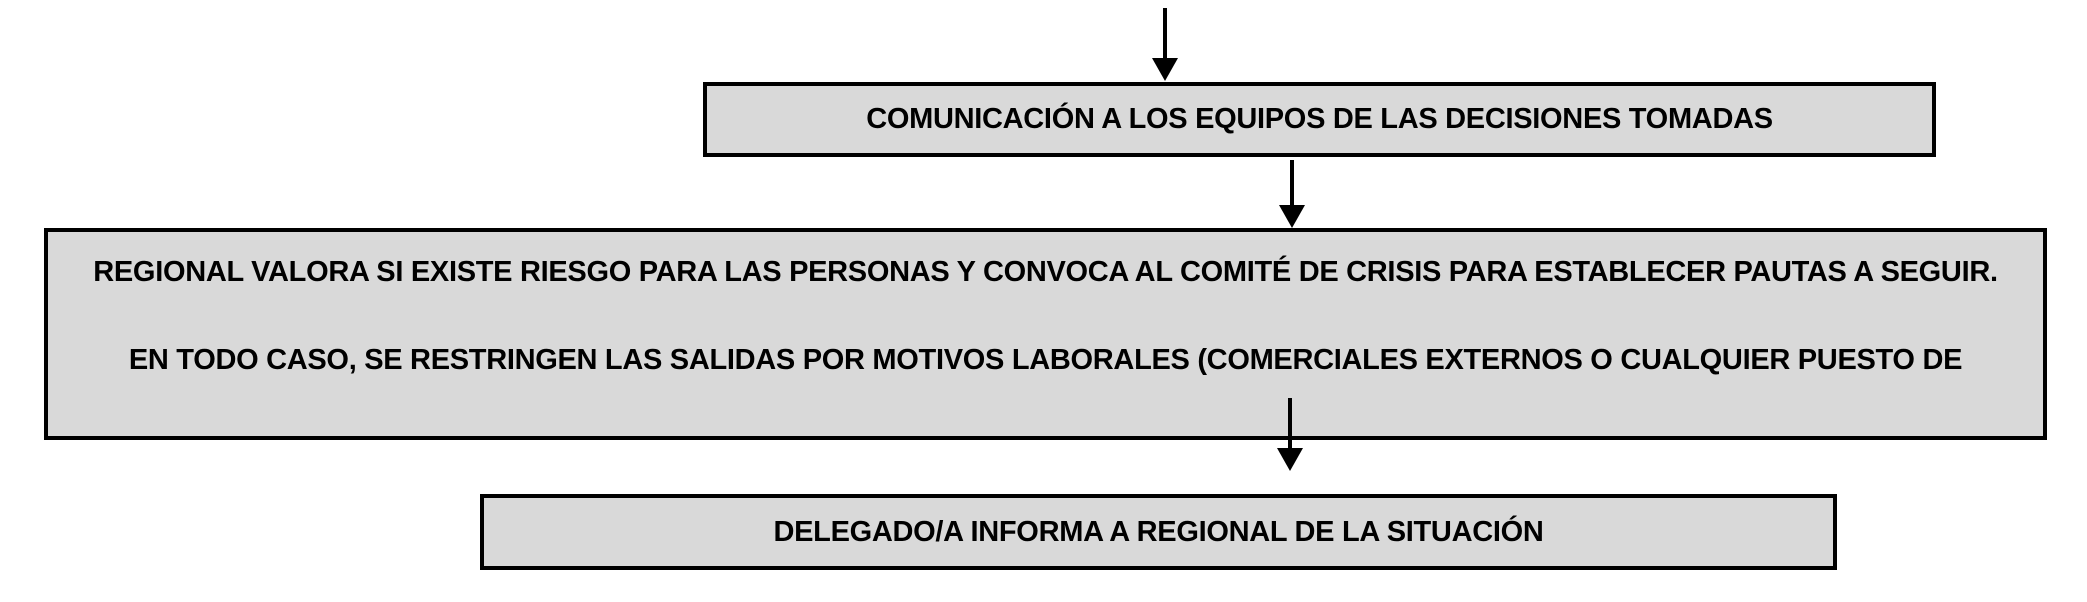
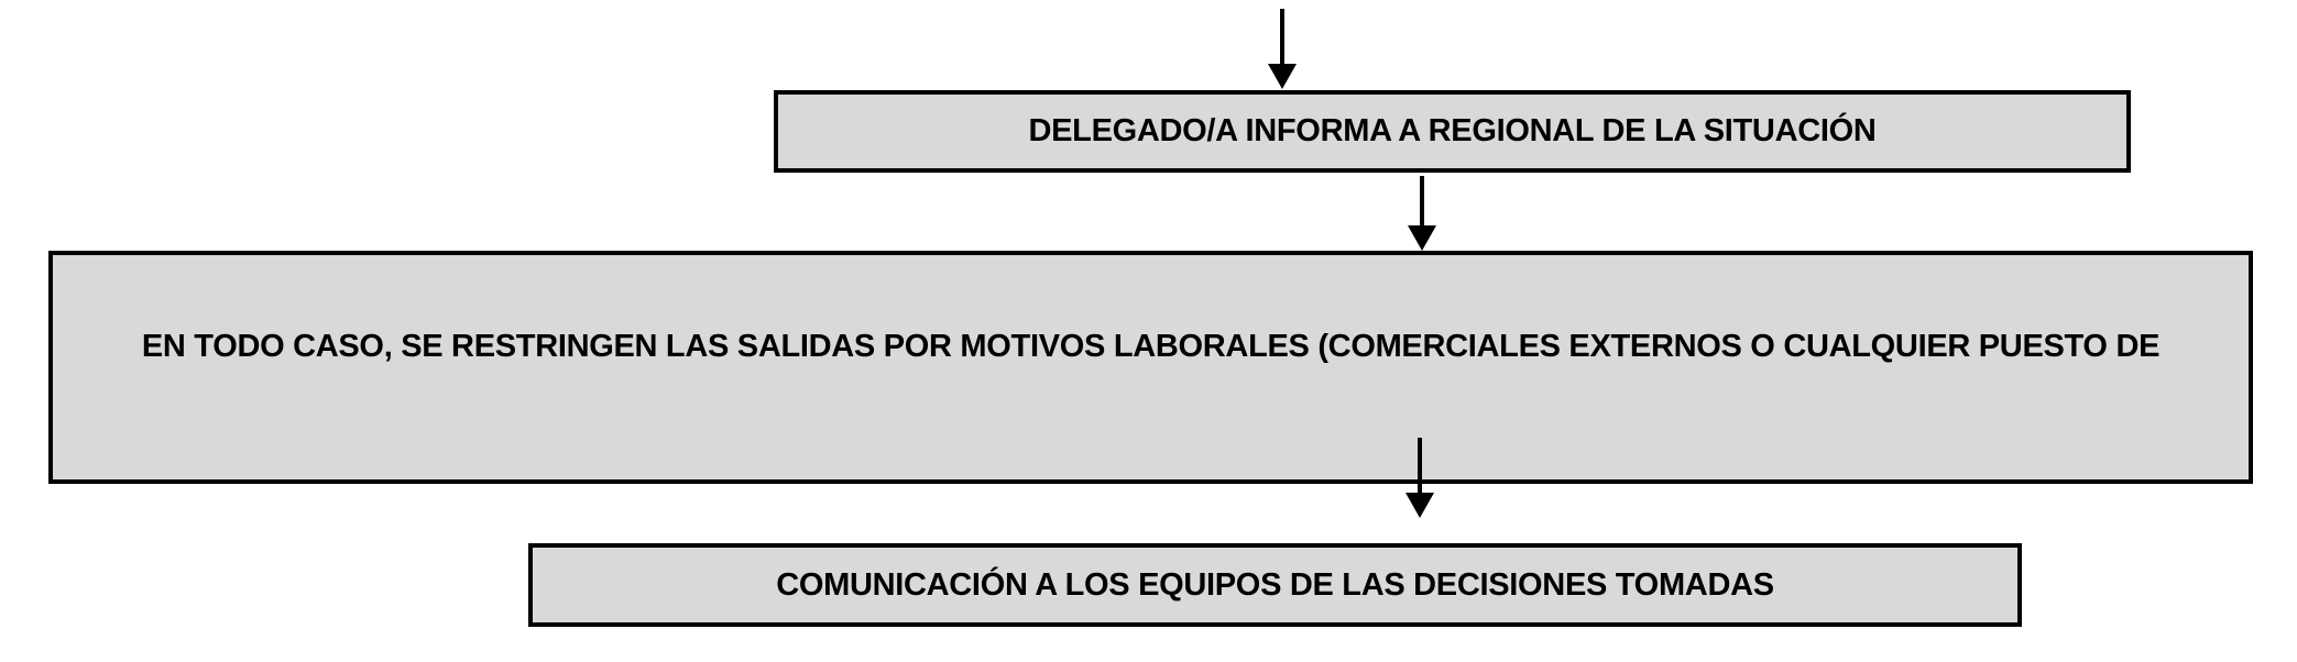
- COMUNICACIÓN A LOS EQUIPOS DE LAS DECISIONES TOMADAS
+ DELEGADO/A INFORMA A REGIONAL DE LA SITUACIÓN
- REGIONAL VALORA SI EXISTE RIESGO PARA LAS PERSONAS Y CONVOCA AL COMITÉ DE CRISIS PARA ESTABLECER PAUTAS A SEGUIR.
  EN TODO CASO, SE RESTRINGEN LAS SALIDAS POR MOTIVOS LABORALES (COMERCIALES EXTERNOS O CUALQUIER PUESTO DE
- DELEGADO/A INFORMA A REGIONAL DE LA SITUACIÓN
+ COMUNICACIÓN A LOS EQUIPOS DE LAS DECISIONES TOMADAS
